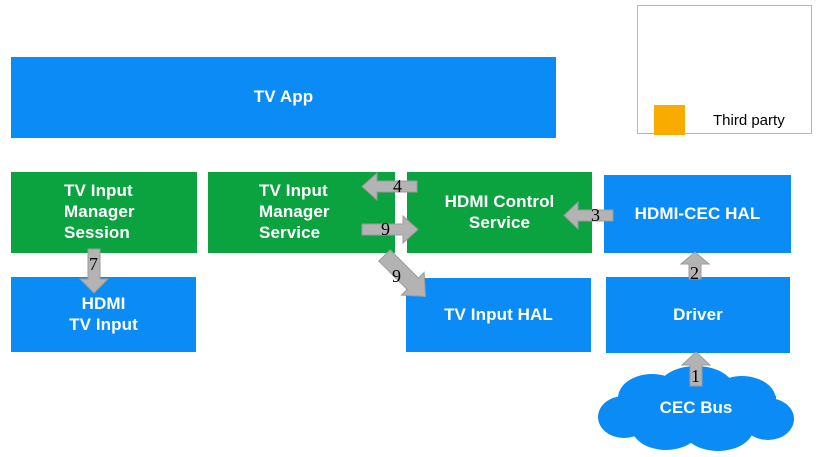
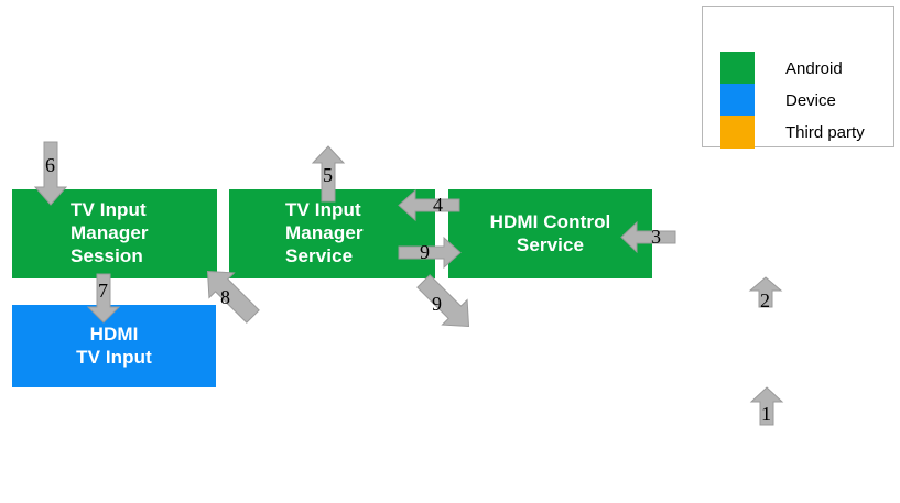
- TV App
  TV Input
  Manager
  Session
  TV Input
  Manager
  Service
  HDMI Control
  Service
- HDMI-CEC HAL
  HDMI
  TV Input
- TV Input HAL
- Driver
- CEC Bus
  1
  2
  3
  4
+ 5
+ 6
  7
+ 8
  9
  9
+ Android
+ Device
  Third party
